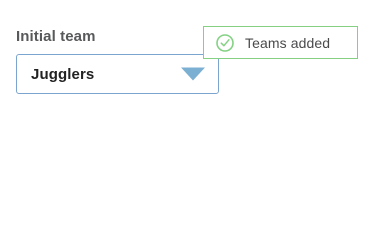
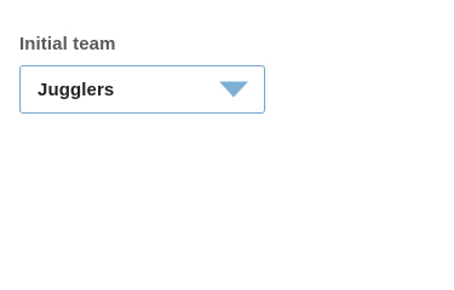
  Initial team
  Jugglers
- Teams added
